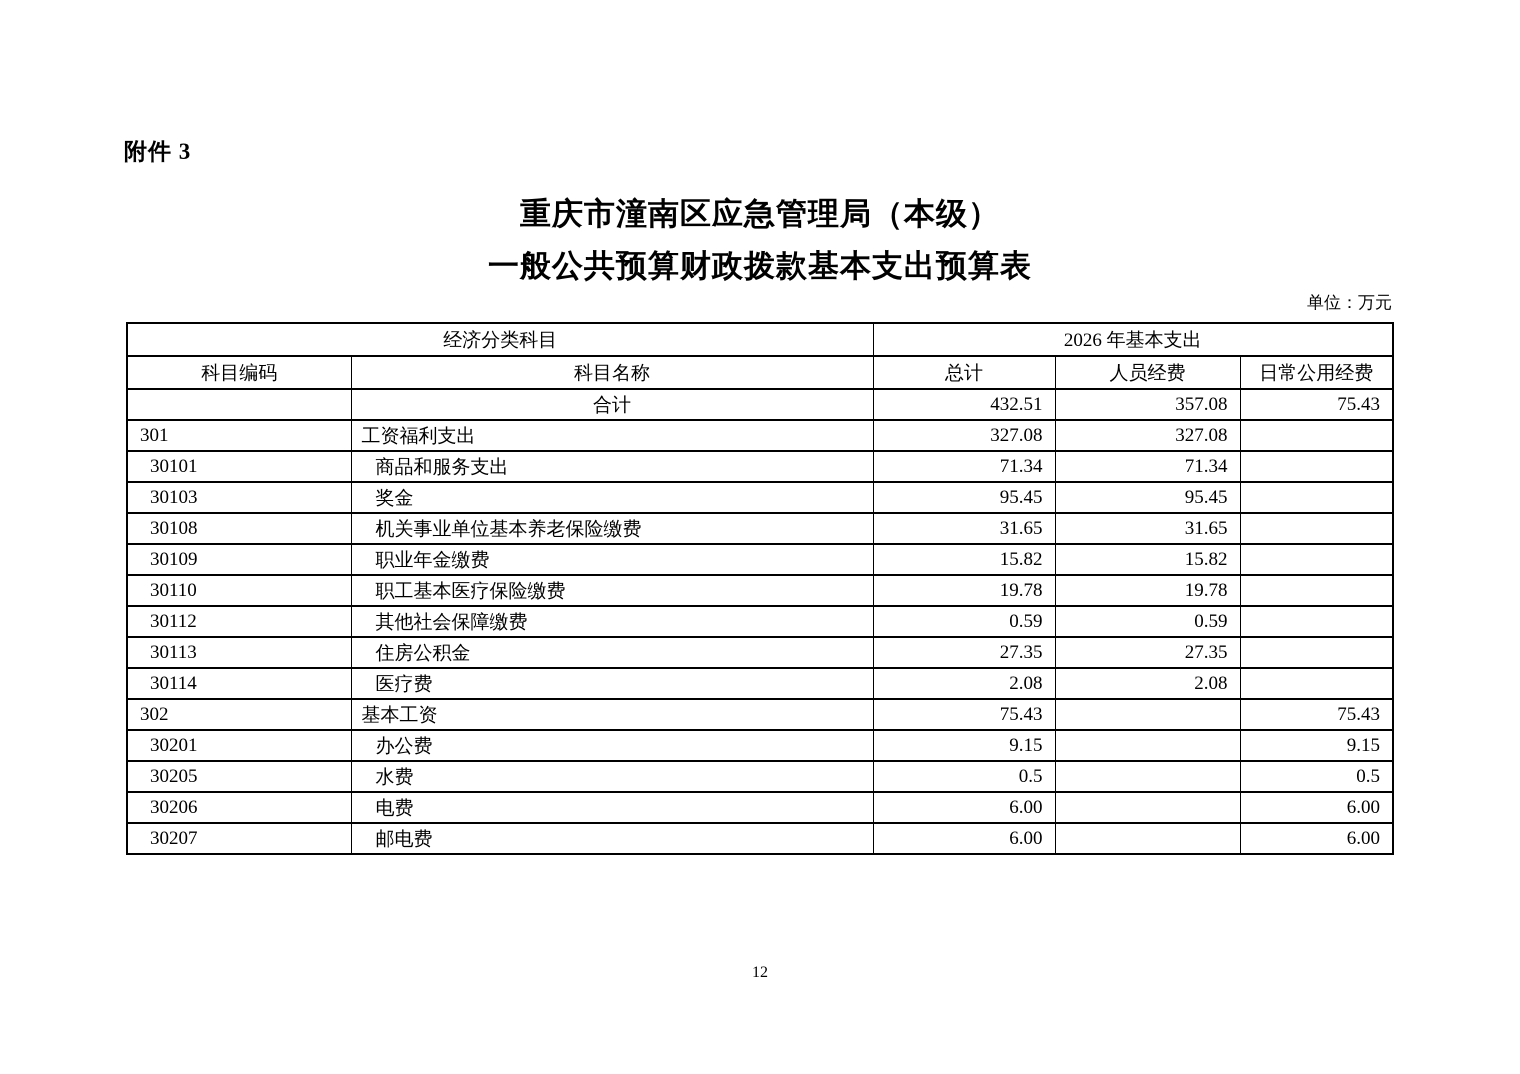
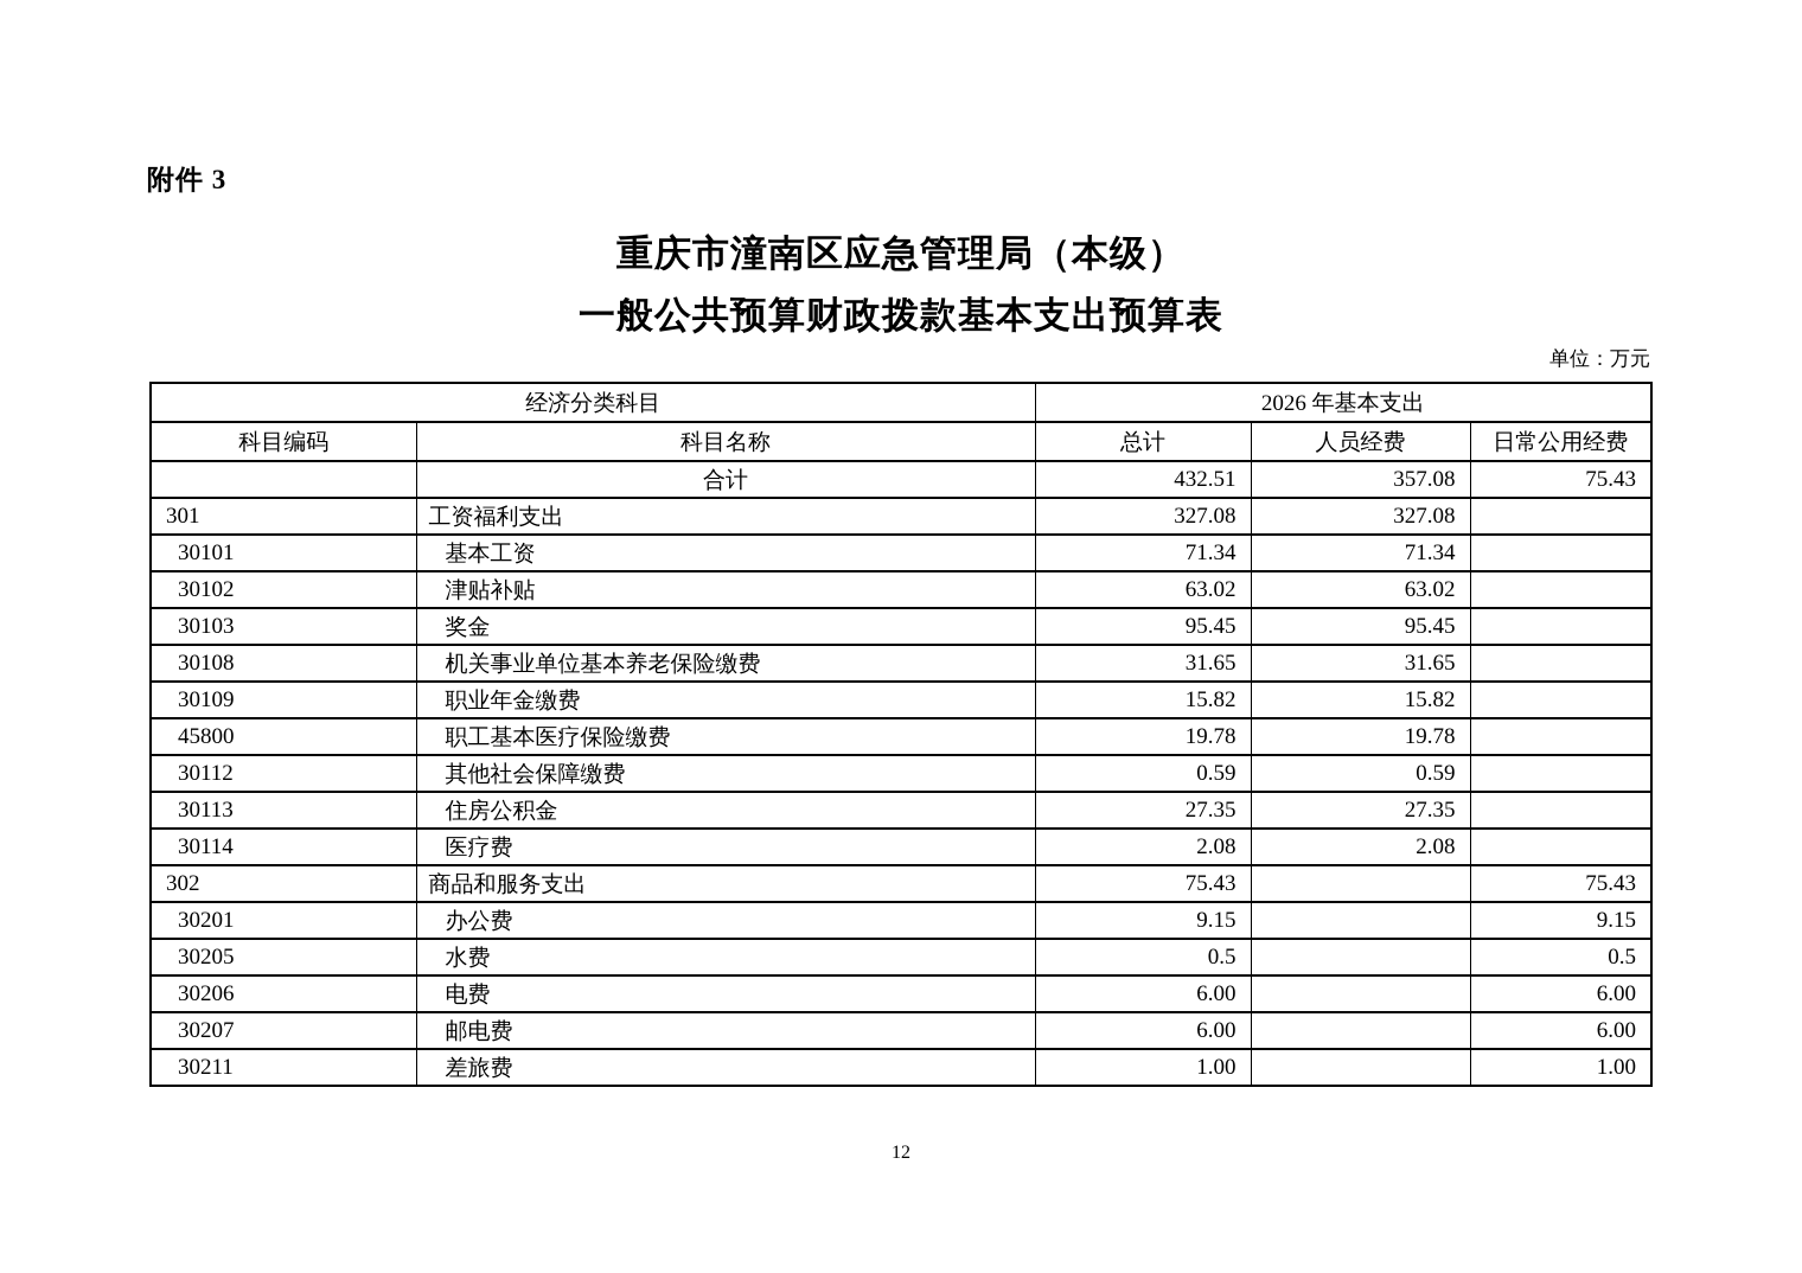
  附件 3
  重庆市潼南区应急管理局（本级）
  一般公共预算财政拨款基本支出预算表
  单位：万元
  经济分类科目	2026 年基本支出
  科目编码	科目名称	总计	人员经费	日常公用经费
  	合计	432.51	357.08	75.43
  301	工资福利支出	327.08	327.08
- 30101	商品和服务支出	71.34	71.34
+ 30101	基本工资	71.34	71.34
+ 30102	津贴补贴	63.02	63.02
  30103	奖金	95.45	95.45
  30108	机关事业单位基本养老保险缴费	31.65	31.65
  30109	职业年金缴费	15.82	15.82
- 30110	职工基本医疗保险缴费	19.78	19.78
+ 45800	职工基本医疗保险缴费	19.78	19.78
  30112	其他社会保障缴费	0.59	0.59
  30113	住房公积金	27.35	27.35
  30114	医疗费	2.08	2.08
- 302	基本工资	75.43		75.43
+ 302	商品和服务支出	75.43		75.43
  30201	办公费	9.15		9.15
  30205	水费	0.5		0.5
  30206	电费	6.00		6.00
  30207	邮电费	6.00		6.00
+ 30211	差旅费	1.00		1.00
  12
